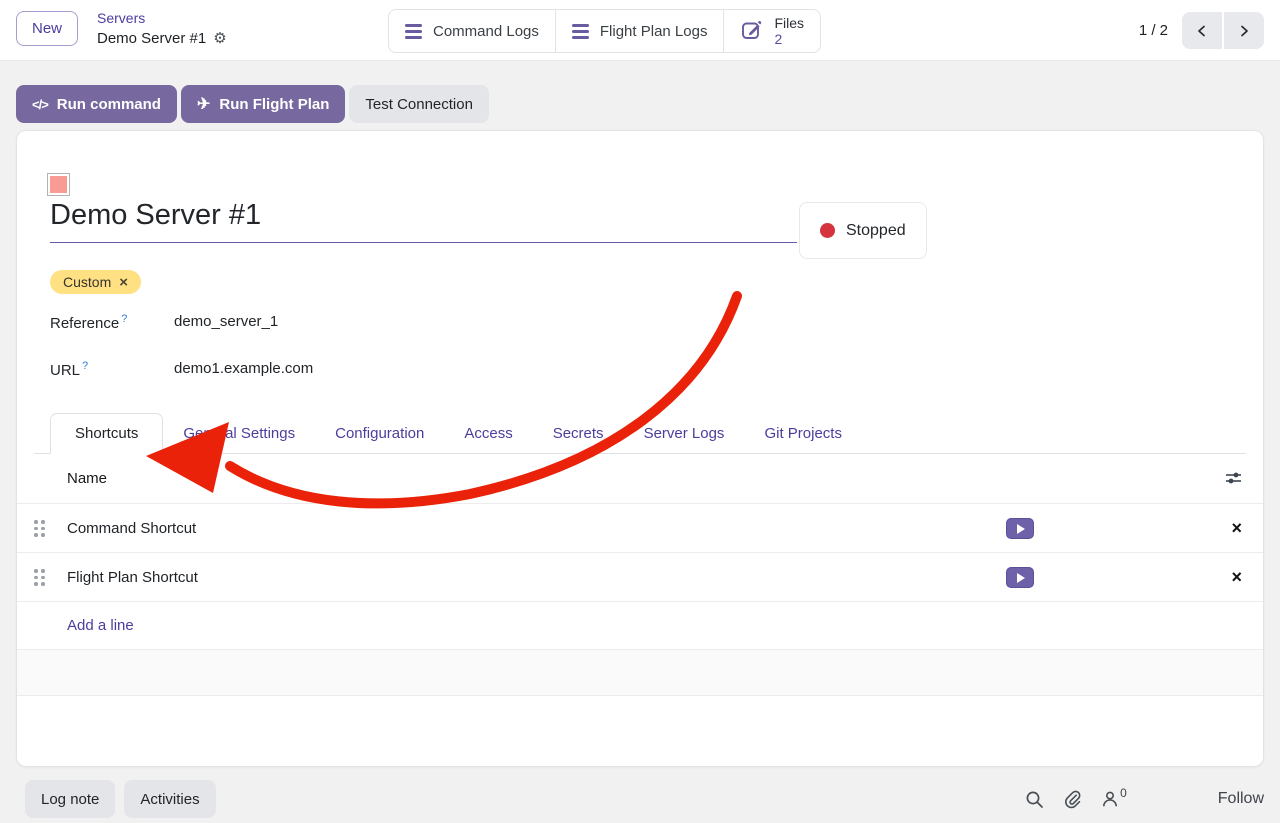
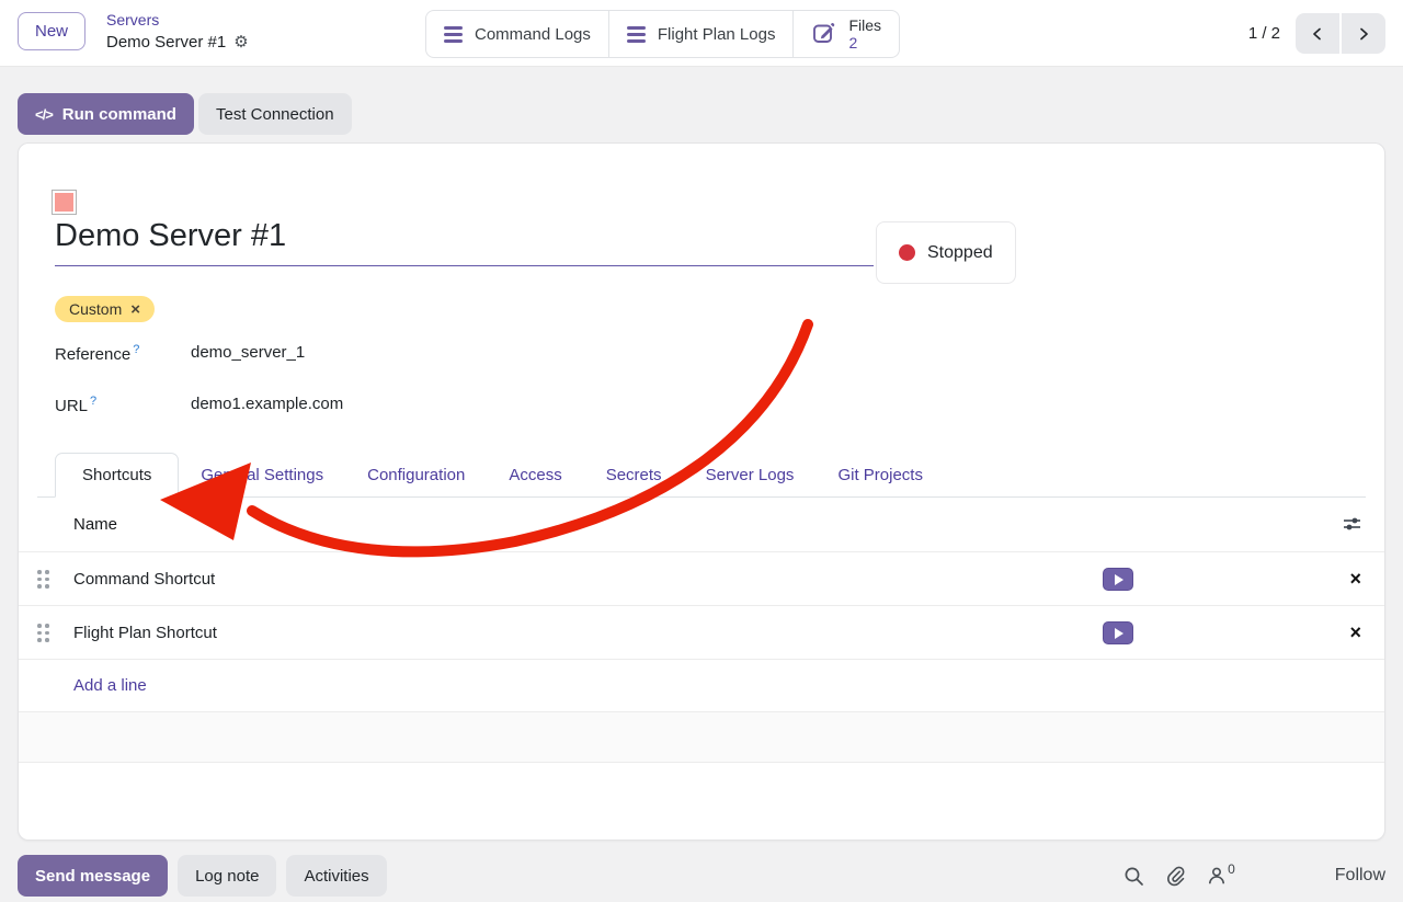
  New
  Servers
  Demo Server #1
  ⚙
  Command Logs
  Flight Plan Logs
  Files
  2
  1 / 2
  </>
  Run command
- ✈
- Run Flight Plan
  Test Connection
  Demo Server #1
  Stopped
  Custom
  ×
  Reference ?
  demo_server_1
  URL ?
  demo1.example.com
  Shortcuts
  Geal Settings
  Configuration
  Access
  Secrets
  Server Logs
  Git Projects
  Name
  Command Shortcut
  ×
  Flight Plan Shortcut
  ×
  Add a line
+ Send message
  Log note
  Activities
  0
  Follow
